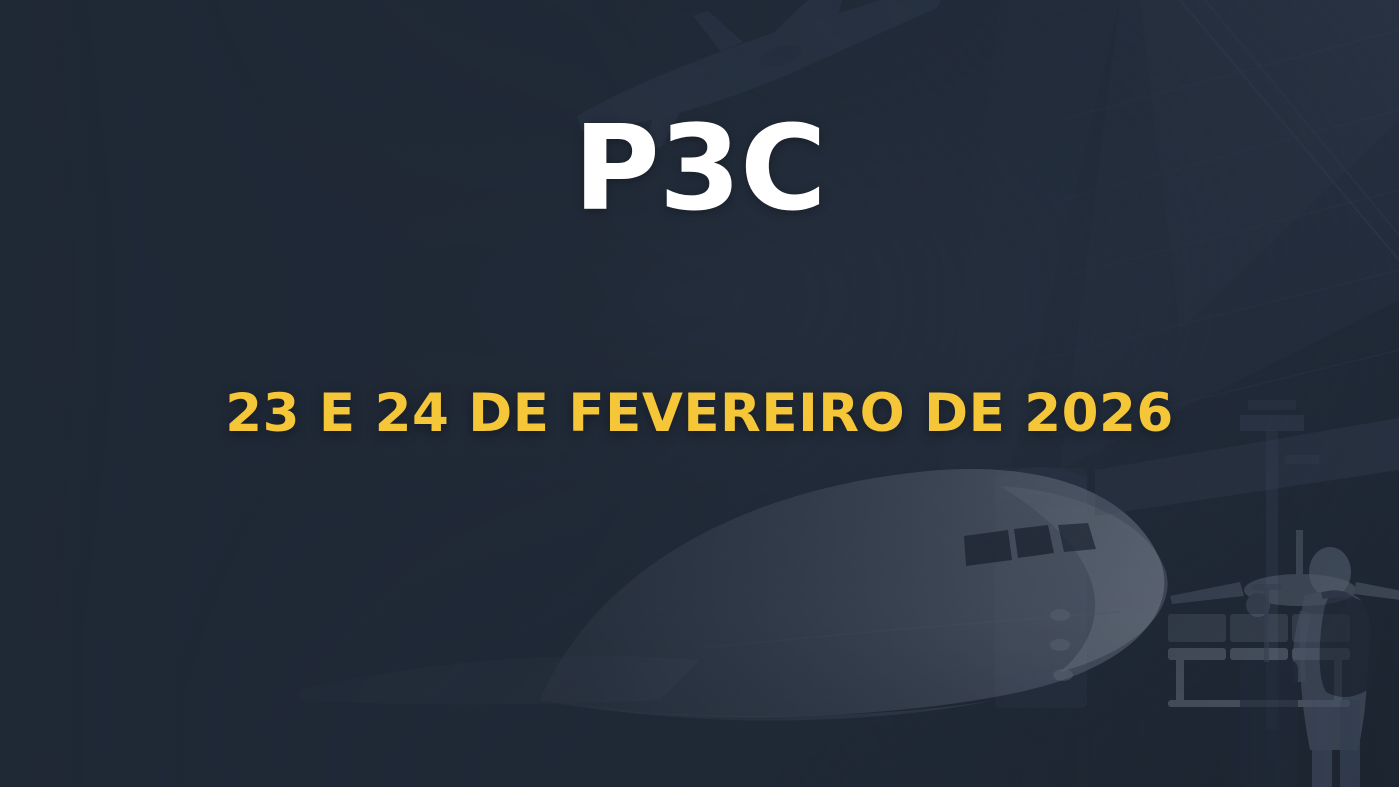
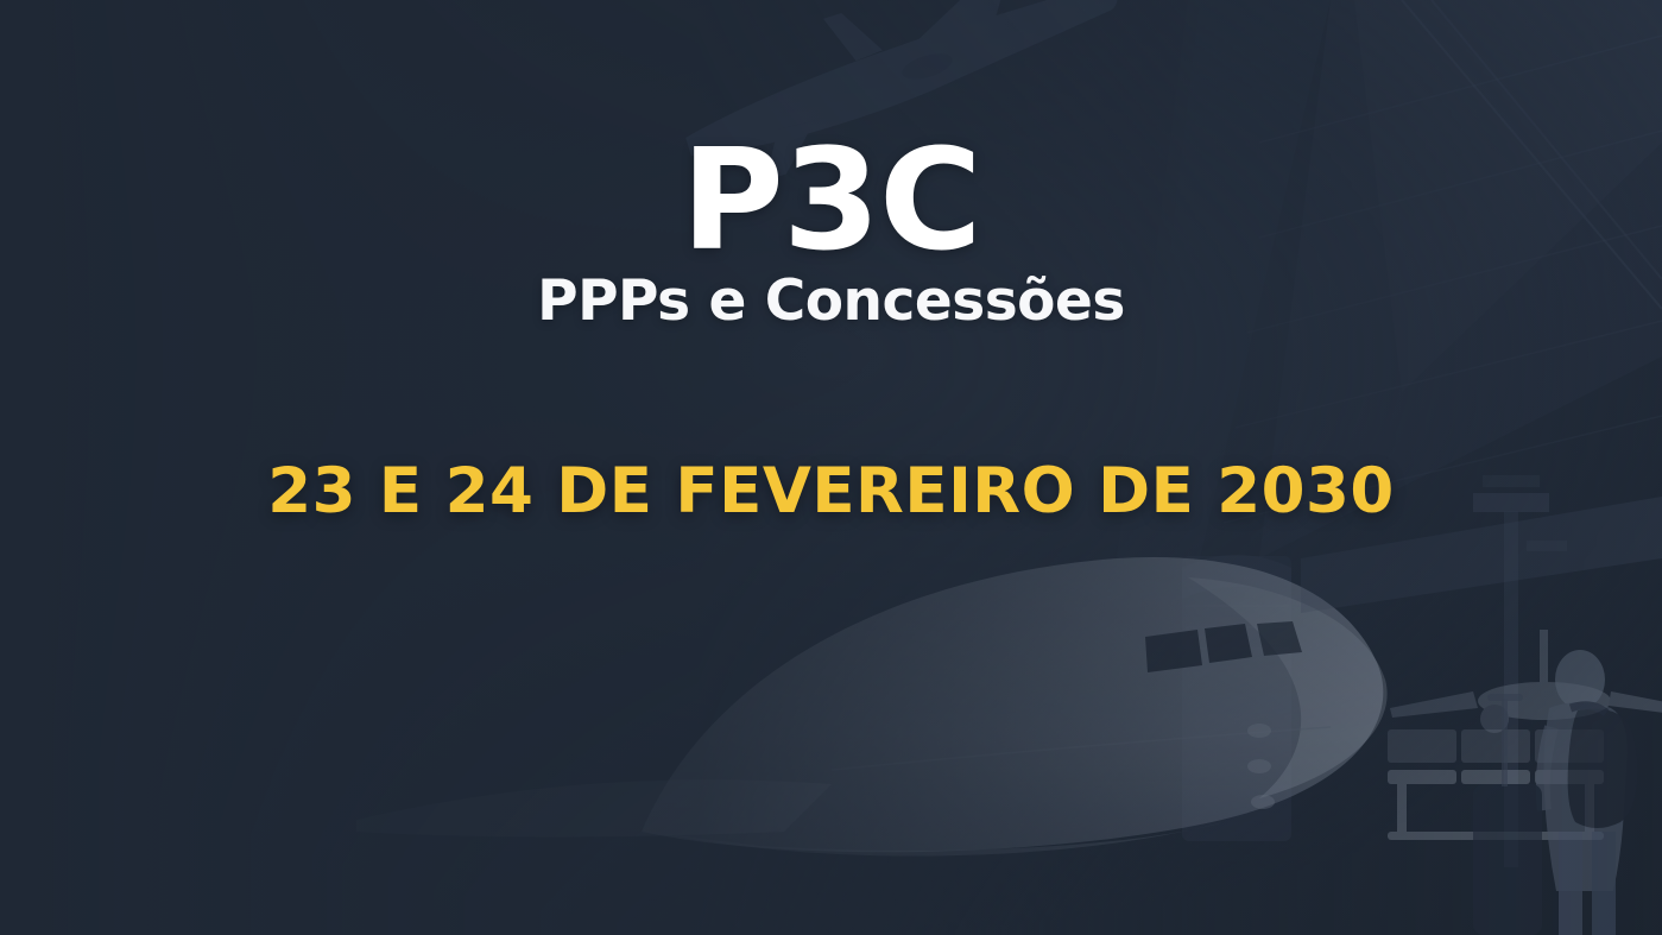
  P3C
+ PPPs e Concessões
- 23 E 24 DE FEVEREIRO DE 2026
+ 23 E 24 DE FEVEREIRO DE 2030
